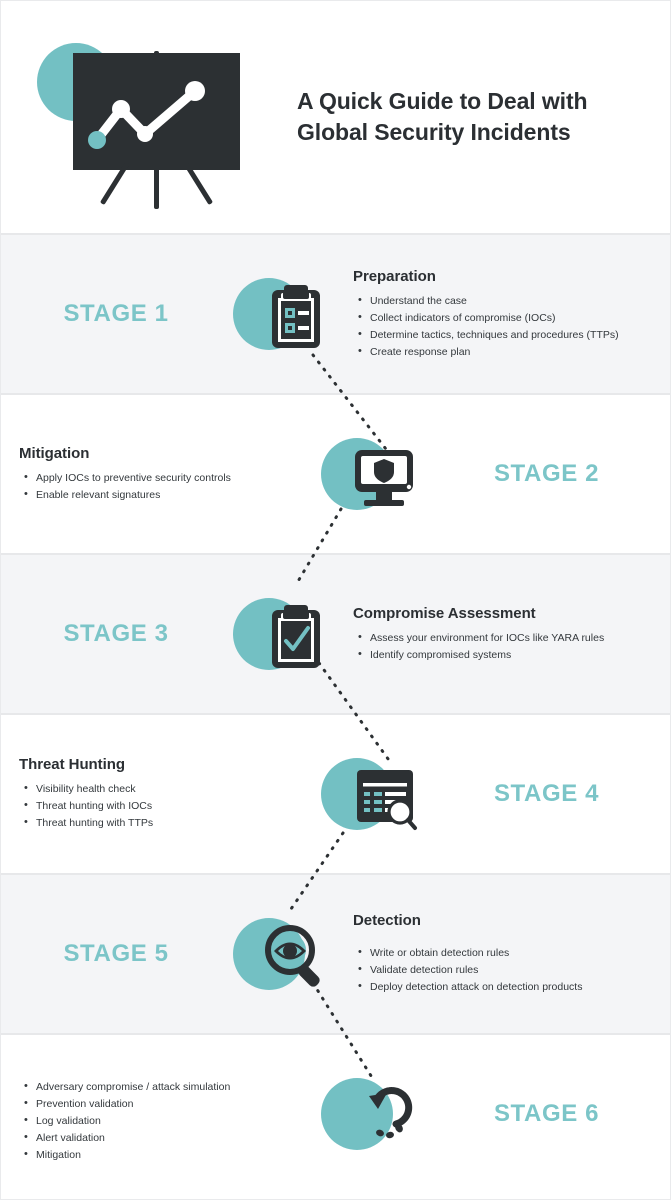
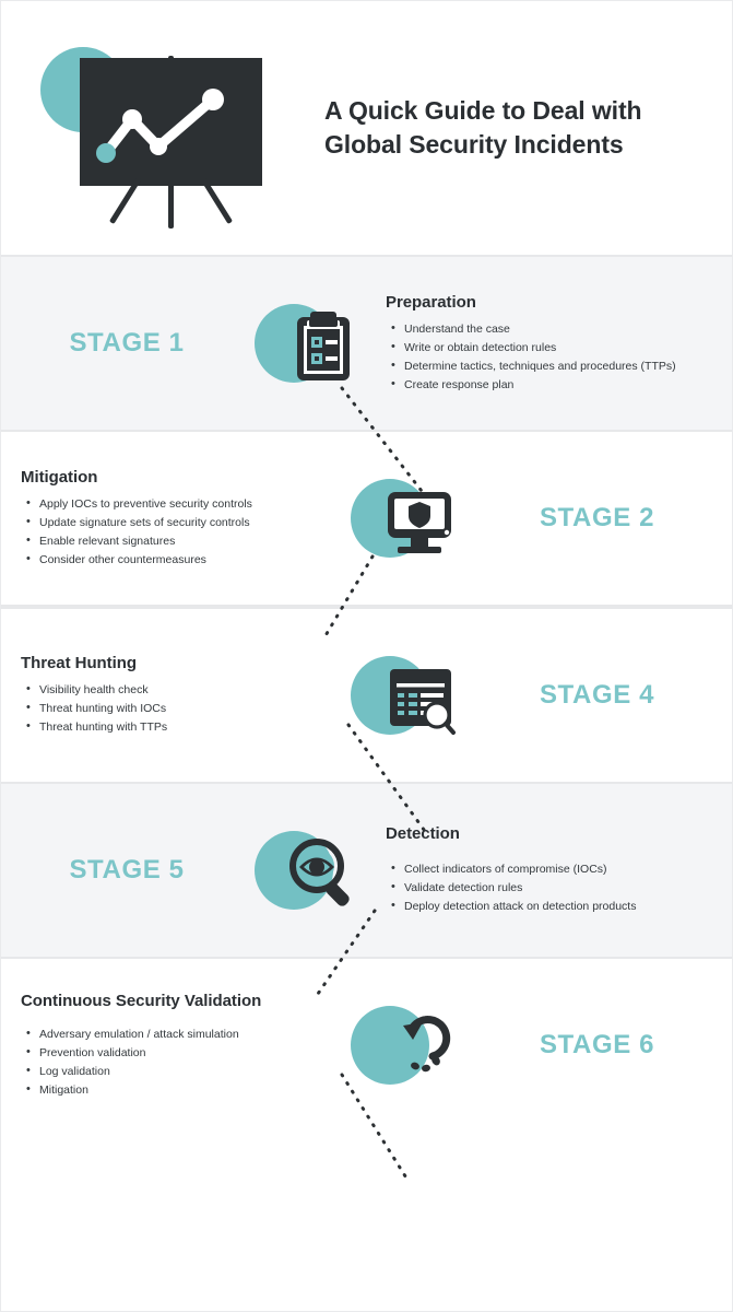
  A Quick Guide to Deal with
  Global Security Incidents
  STAGE 1
  Preparation
  Understand the case
- Collect indicators of compromise (IOCs)
+ Write or obtain detection rules
  Determine tactics, techniques and procedures (TTPs)
  Create response plan
  Mitigation
  Apply IOCs to preventive security controls
+ Update signature sets of security controls
  Enable relevant signatures
+ Consider other countermeasures
  STAGE 2
- STAGE 3
- Compromise Assessment
- Assess your environment for IOCs like YARA rules
- Identify compromised systems
  Threat Hunting
  Visibility health check
  Threat hunting with IOCs
  Threat hunting with TTPs
  STAGE 4
  STAGE 5
  Detection
- Write or obtain detection rules
+ Collect indicators of compromise (IOCs)
  Validate detection rules
  Deploy detection attack on detection products
+ Continuous Security Validation
- Adversary compromise / attack simulation
+ Adversary emulation / attack simulation
  Prevention validation
  Log validation
- Alert validation
  Mitigation
  STAGE 6
